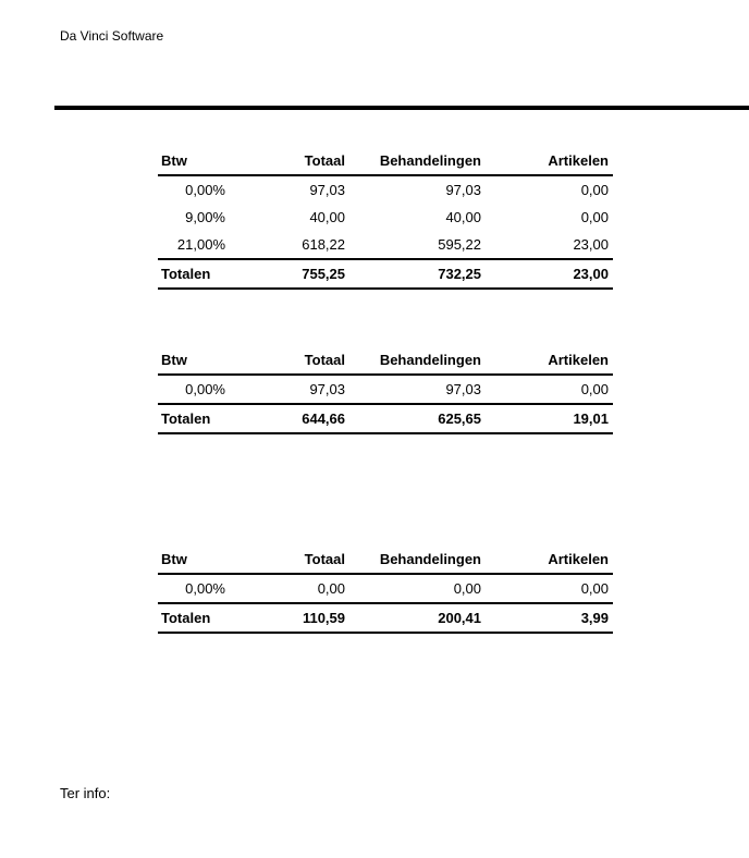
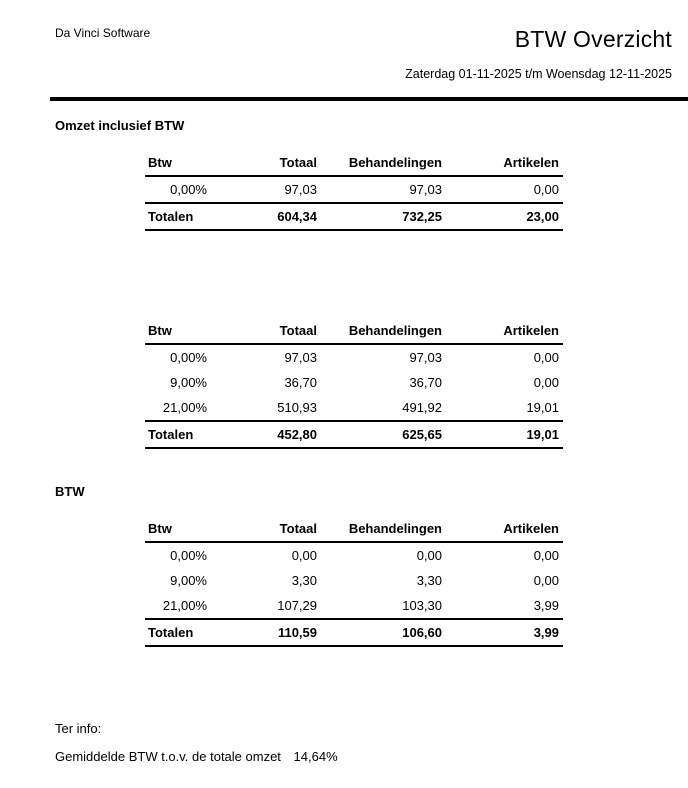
  Da Vinci Software
+ BTW Overzicht
+ Zaterdag 01-11-2025 t/m Woensdag 12-11-2025
+ Omzet inclusief BTW
  Btw	Totaal	Behandelingen	Artikelen
  0,00%	97,03	97,03	0,00
- 9,00%	40,00	40,00	0,00
- 21,00%	618,22	595,22	23,00
- Totalen	755,25	732,25	23,00
+ Totalen	604,34	732,25	23,00
  Btw	Totaal	Behandelingen	Artikelen
  0,00%	97,03	97,03	0,00
+ 9,00%	36,70	36,70	0,00
+ 21,00%	510,93	491,92	19,01
- Totalen	644,66	625,65	19,01
+ Totalen	452,80	625,65	19,01
+ BTW
  Btw	Totaal	Behandelingen	Artikelen
  0,00%	0,00	0,00	0,00
+ 9,00%	3,30	3,30	0,00
+ 21,00%	107,29	103,30	3,99
- Totalen	110,59	200,41	3,99
+ Totalen	110,59	106,60	3,99
  Ter info:
+ Gemiddelde BTW t.o.v. de totale omzet 14,64%
